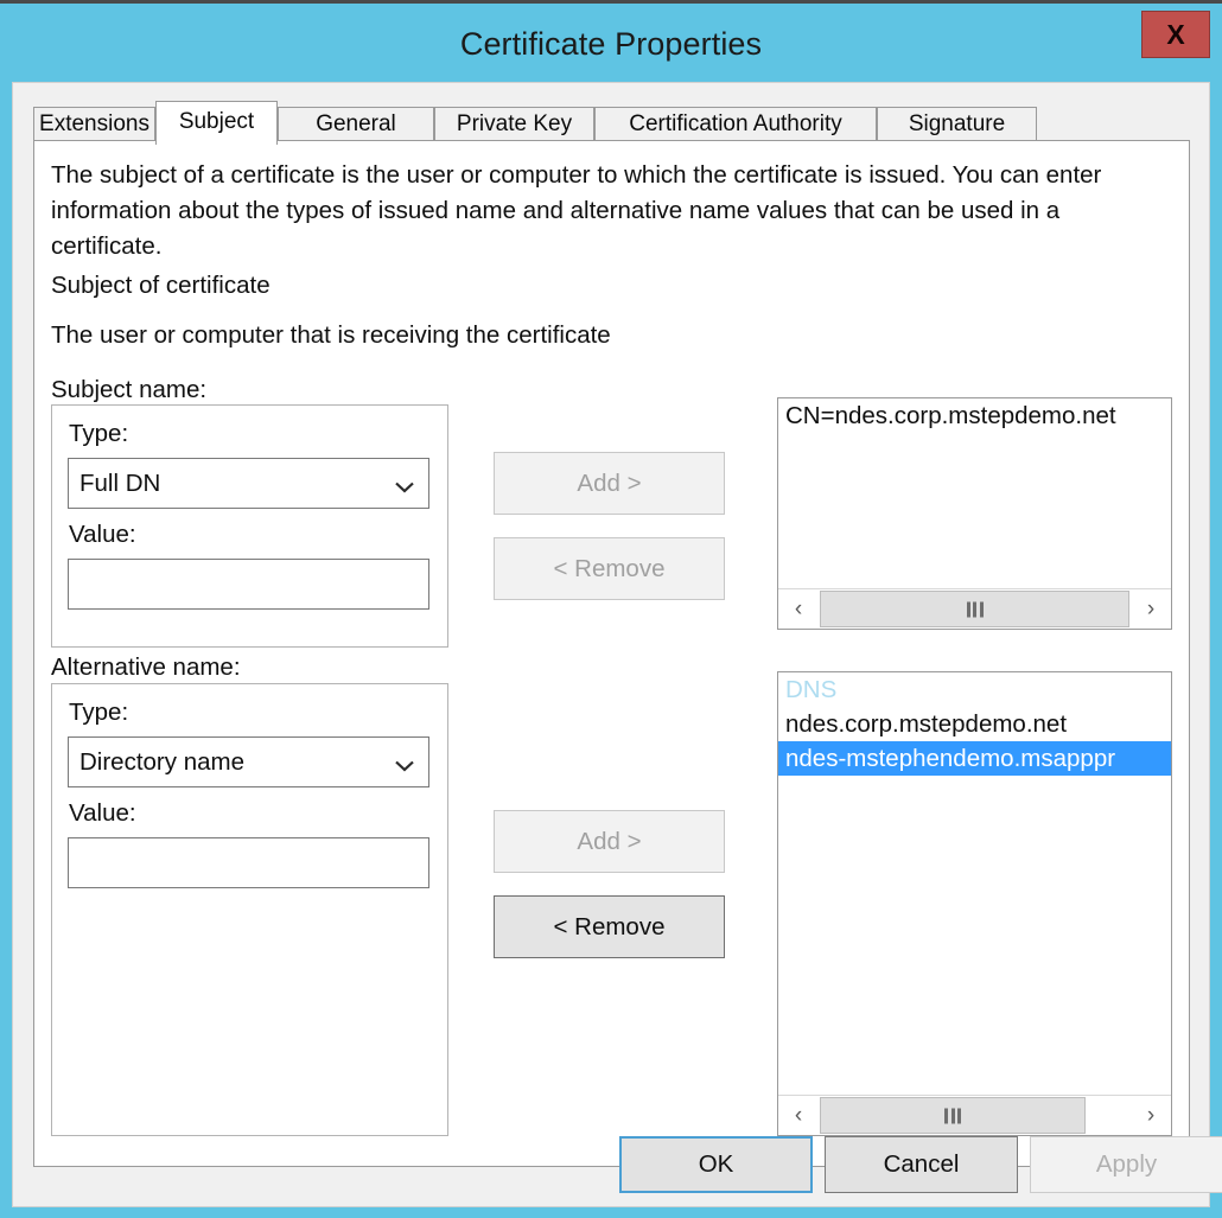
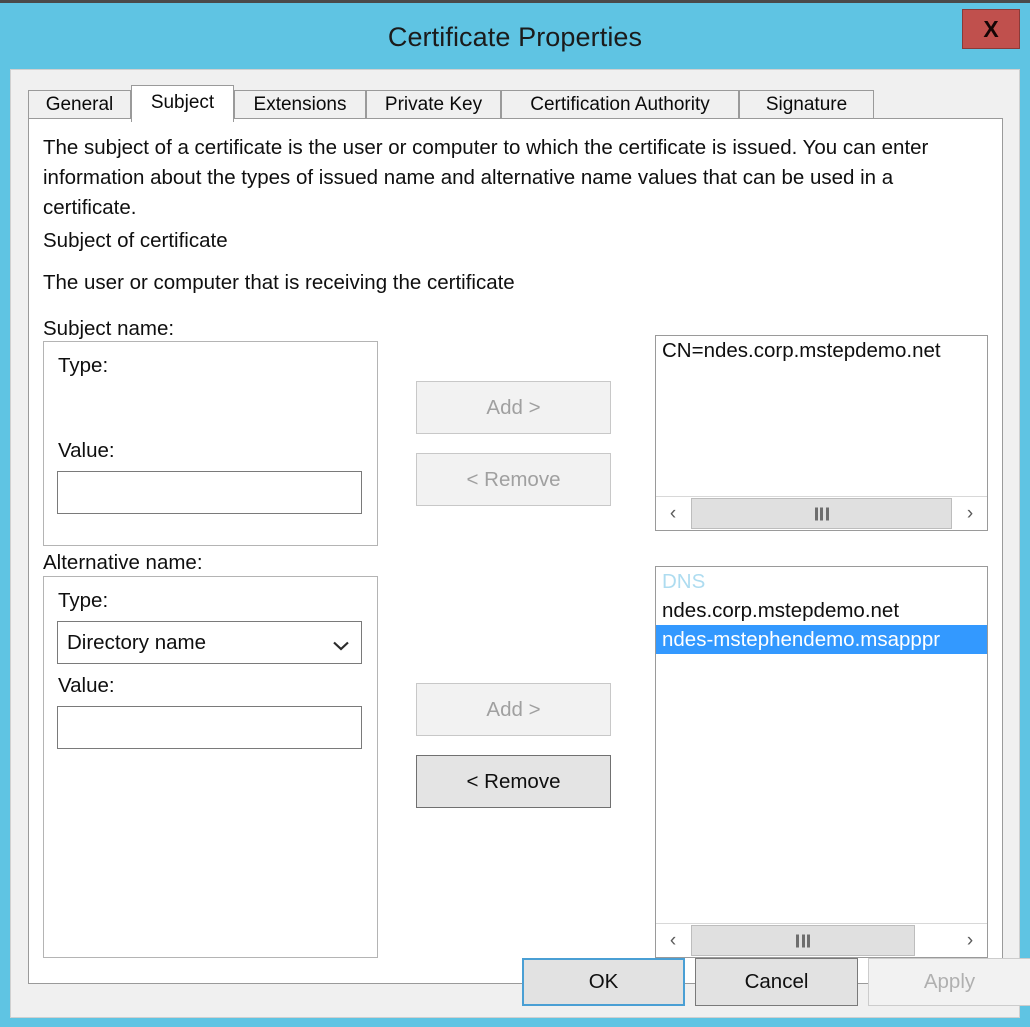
  Certificate Properties
  X
- Extensions
+ General
  Subject
- General
+ Extensions
  Private Key
  Certification Authority
  Signature
  The subject of a certificate is the user or computer to which the certificate is issued. You can enter information about the types of issued name and alternative name values that can be used in a certificate.
  Subject of certificate
  The user or computer that is receiving the certificate
  Subject name:
  Type:
- Full DN
  Value:
  Add >
  < Remove
  CN=ndes.corp.mstepdemo.net
  ‹
  ›
  Alternative name:
  Type:
  Directory name
  Value:
  Add >
  < Remove
  DNS
  ndes.corp.mstepdemo.net
  ndes-mstephendemo.msapppr
  ‹
  ›
  OK
  Cancel
  Apply
